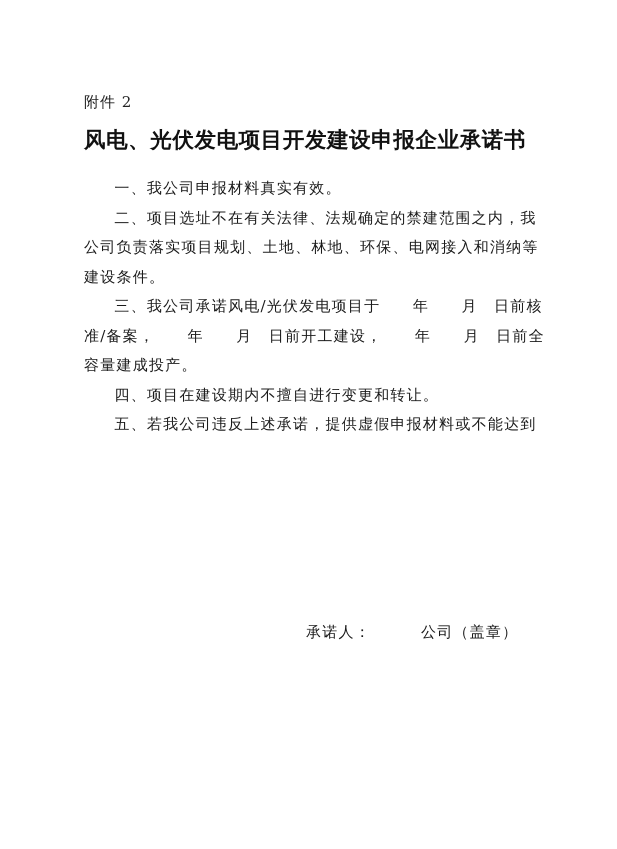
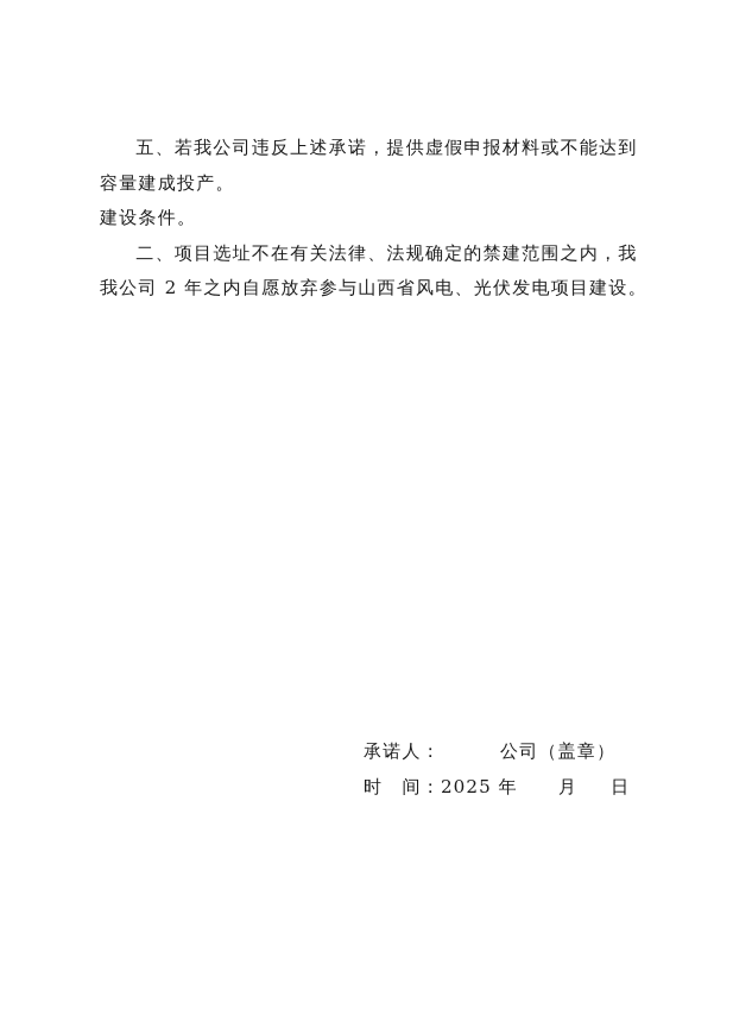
- 附件 2
- 风电、光伏发电项目开发建设申报企业承诺书
- 一、我公司申报材料真实有效。
- 二、项目选址不在有关法律、法规确定的禁建范围之内，我
+ 五、若我公司违反上述承诺，提供虚假申报材料或不能达到
- 公司负责落实项目规划、土地、林地、环保、电网接入和消纳等
- 建设条件。
+ 容量建成投产。
- 三、我公司承诺风电/光伏发电项目于 年 月 日前核
- 准/备案， 年 月 日前开工建设， 年 月 日前全
- 容量建成投产。
+ 建设条件。
- 四、项目在建设期内不擅自进行变更和转让。
- 五、若我公司违反上述承诺，提供虚假申报材料或不能达到
+ 二、项目选址不在有关法律、法规确定的禁建范围之内，我
+ 我公司 2 年之内自愿放弃参与山西省风电、光伏发电项目建设。
  承诺人： 公司（盖章）
+ 时 间：2025 年 月 日
